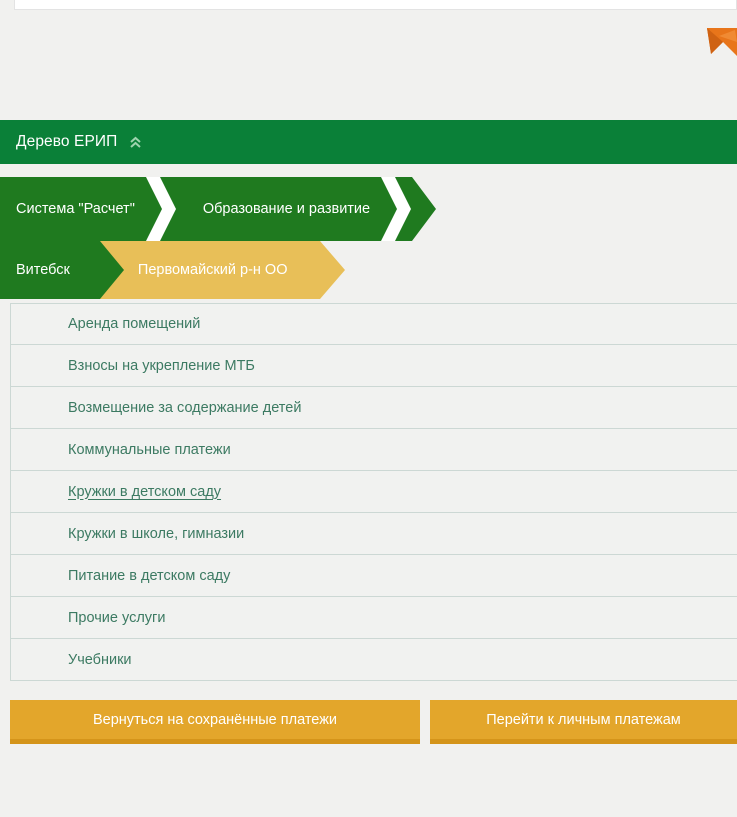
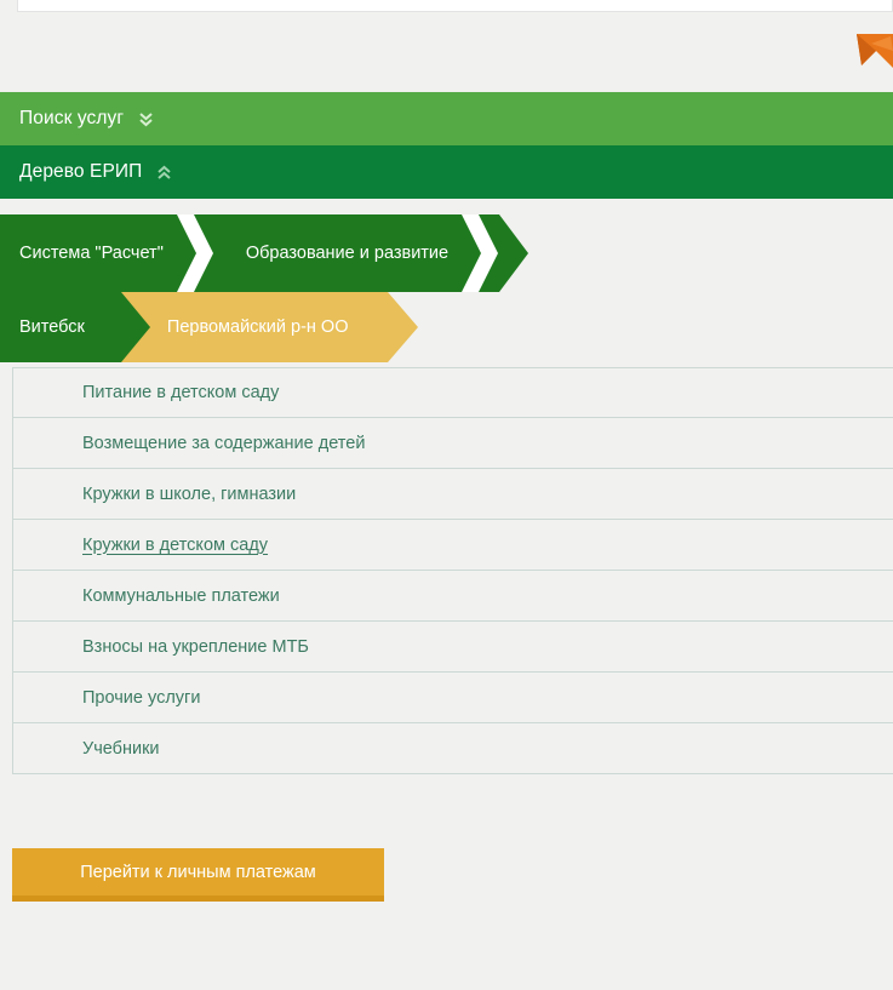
+ Поиск услуг
  Дерево ЕРИП
  Система "Расчет"
  Образование и развитие
  Витебск
  Первомайский р-н ОО
- Аренда помещений
- Взносы на укрепление МТБ
+ Питание в детском саду
  Возмещение за содержание детей
- Коммунальные платежи
+ Кружки в школе, гимназии
  Кружки в детском саду
- Кружки в школе, гимназии
+ Коммунальные платежи
- Питание в детском саду
+ Взносы на укрепление МТБ
  Прочие услуги
  Учебники
- Вернуться на сохранённые платежи
  Перейти к личным платежам
